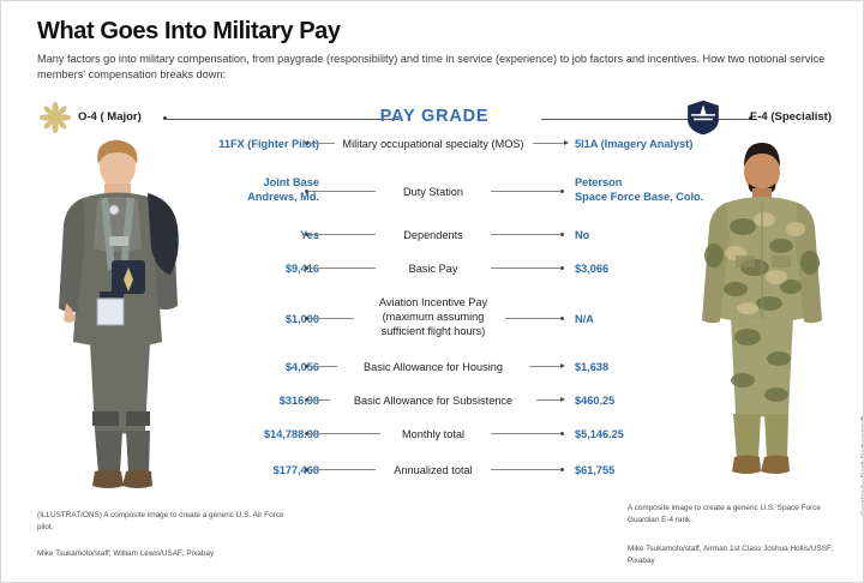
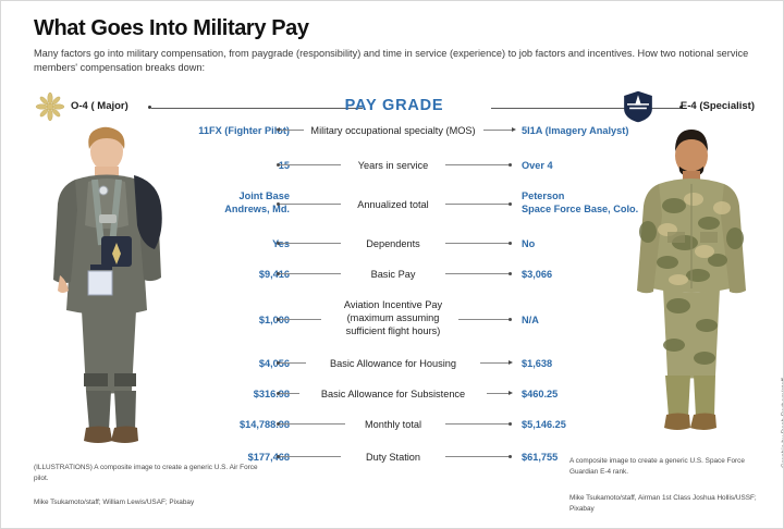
  What Goes Into Military Pay
  Many factors go into military compensation, from paygrade (responsibility) and time in service (experience) to job factors and incentives. How two notional service members' compensation breaks down:
  O-4 ( Major)
  PAY GRADE
  E-4 (Specialist)
  11FX (Fighter Pilot)
  Military occupational specialty (MOS)
  5I1A (Imagery Analyst)
+ 15
+ Years in service
+ Over 4
  Joint Base
  Andrews, Md.
- Duty Station
+ Annualized total
  Peterson
  Space Force Base, Colo.
  Yes
  Dependents
  No
  $9,16
  Basic Pay
  $3,066
  $1,00
  Aviation Incentive Pay
  (maximum assuming
  sufficient flight hours)
  N/A
  $4,56
  Basic Allowance for Housing
  $1,638
  $31698
  Basic Allowance for Subsistence
  $460.25
  $14,78898
  Monthly total
  $5,146.25
  $177,68
- Annualized total
+ Duty Station
  $61,755
